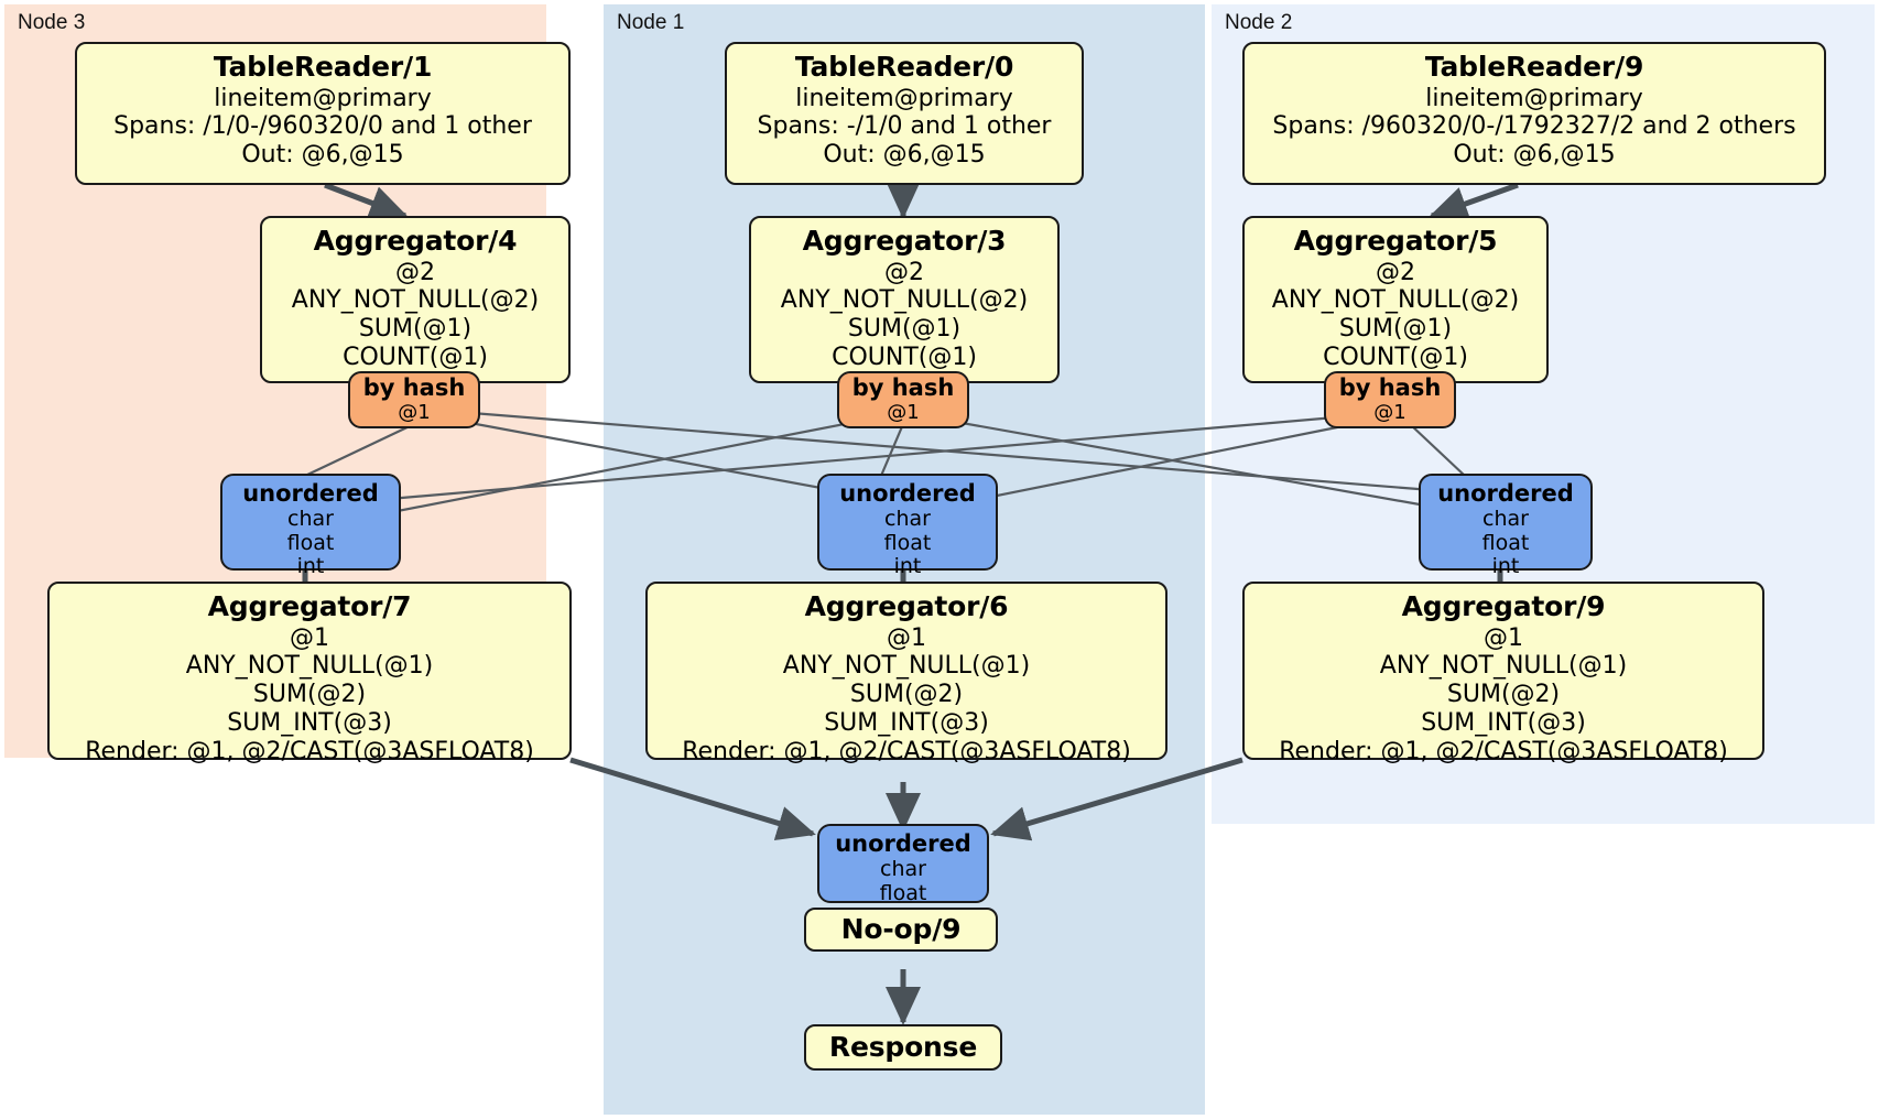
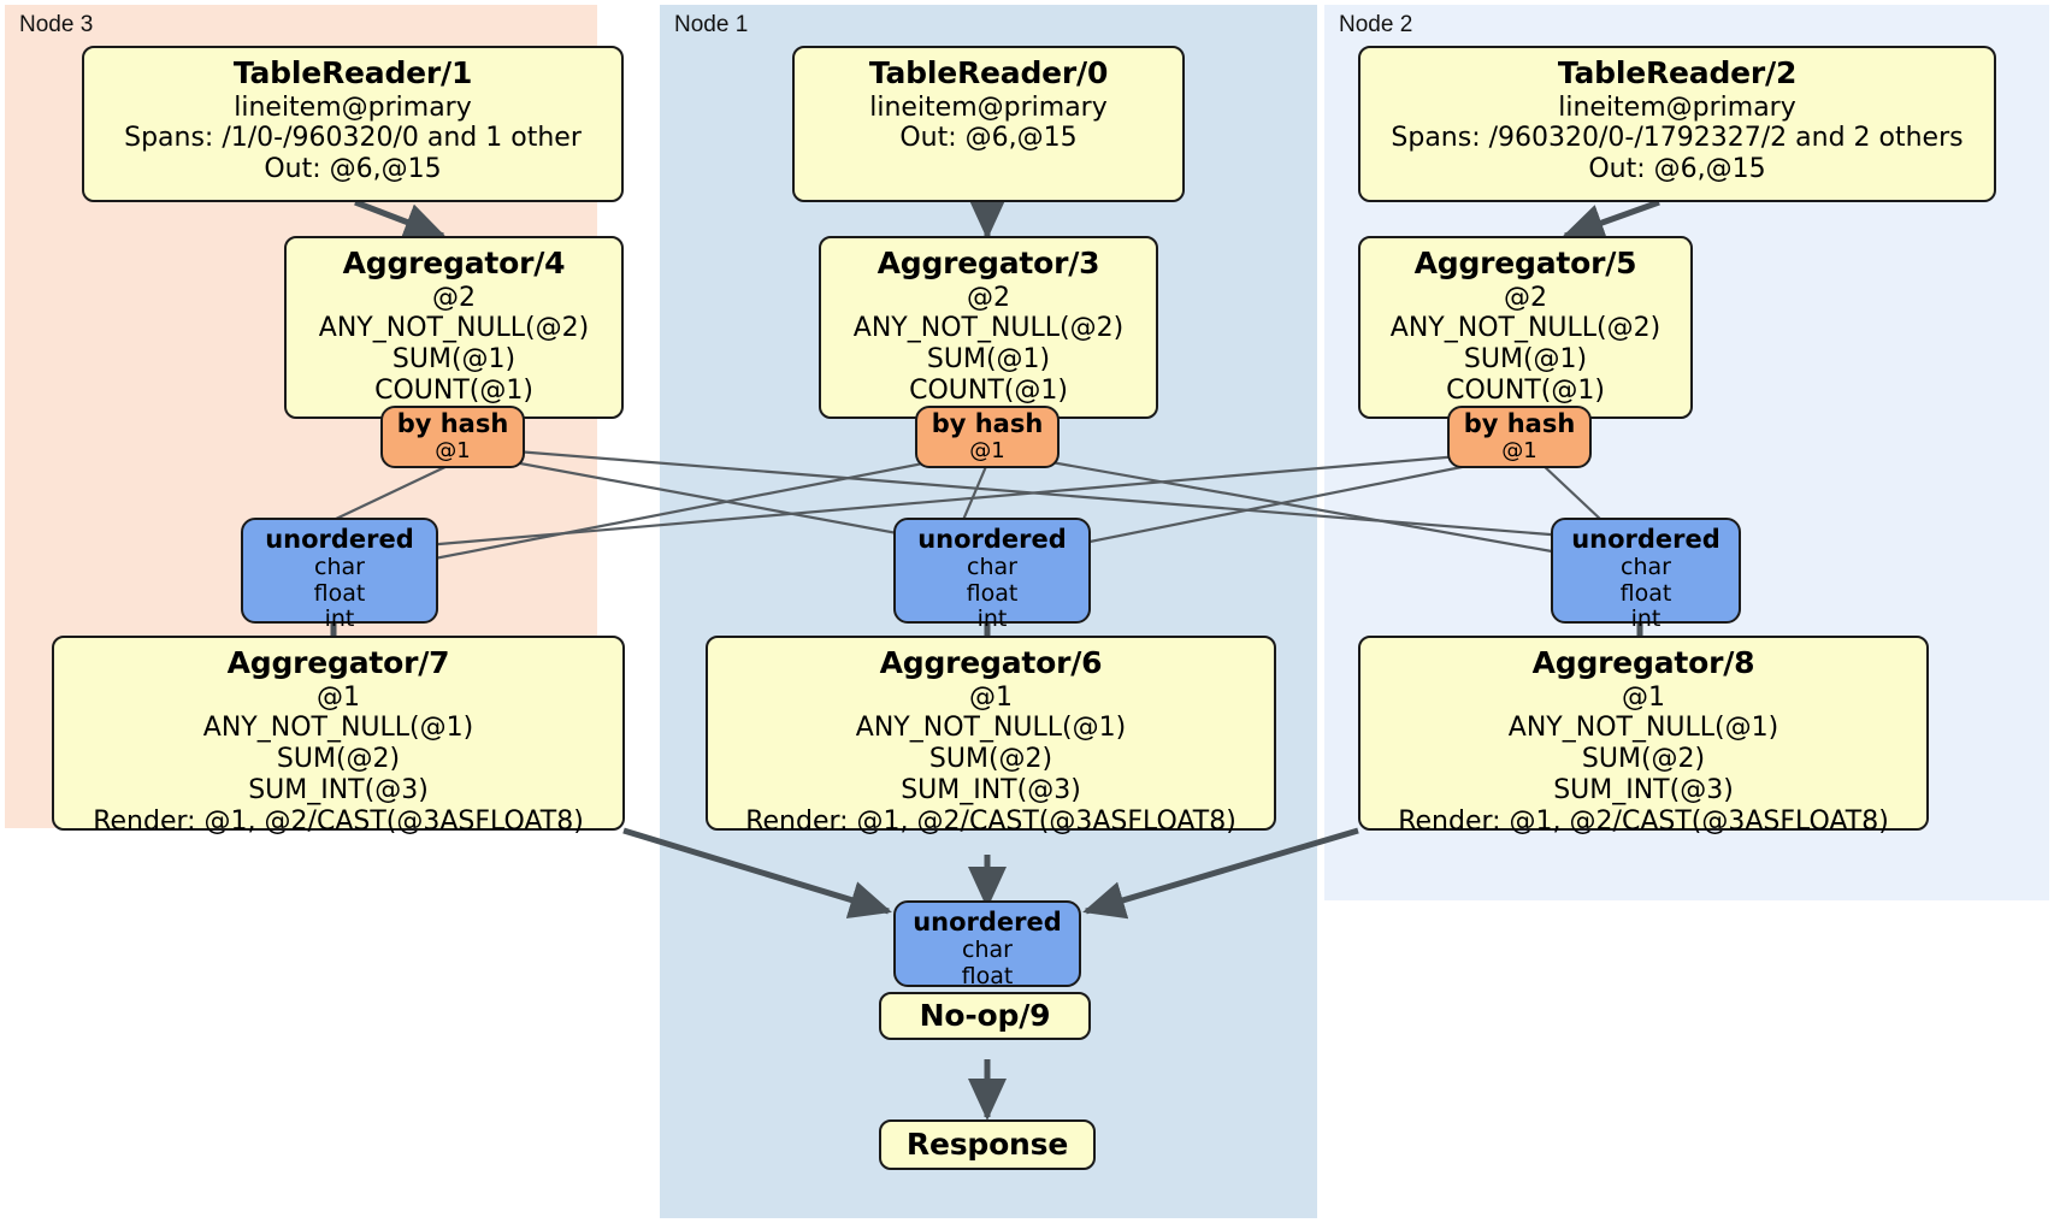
  Node 3
  Node 1
  Node 2
  TableReader/1
  lineitem@primary
  Spans: /1/0-/960320/0 and 1 other
  Out: @6,@15
  Aggregator/4
  @2
  ANY_NOT_NULL(@2)
  SUM(@1)
  COUNT(@1)
  by hash
  @1
  unordered
  char
  float
  int
  Aggregator/7
  @1
  ANY_NOT_NULL(@1)
  SUM(@2)
  SUM_INT(@3)
  Render: @1, @2/CAST(@3ASFLOAT8)
  TableReader/0
  lineitem@primary
- Spans: -/1/0 and 1 other
  Out: @6,@15
  Aggregator/3
  @2
  ANY_NOT_NULL(@2)
  SUM(@1)
  COUNT(@1)
  by hash
  @1
  unordered
  char
  float
  int
  Aggregator/6
  @1
  ANY_NOT_NULL(@1)
  SUM(@2)
  SUM_INT(@3)
  Render: @1, @2/CAST(@3ASFLOAT8)
  unordered
  char
  float
  No-op/9
  Response
- TableReader/9
+ TableReader/2
  lineitem@primary
  Spans: /960320/0-/1792327/2 and 2 others
  Out: @6,@15
  Aggregator/5
  @2
  ANY_NOT_NULL(@2)
  SUM(@1)
  COUNT(@1)
  by hash
  @1
  unordered
  char
  float
  int
- Aggregator/9
+ Aggregator/8
  @1
  ANY_NOT_NULL(@1)
  SUM(@2)
  SUM_INT(@3)
  Render: @1, @2/CAST(@3ASFLOAT8)
